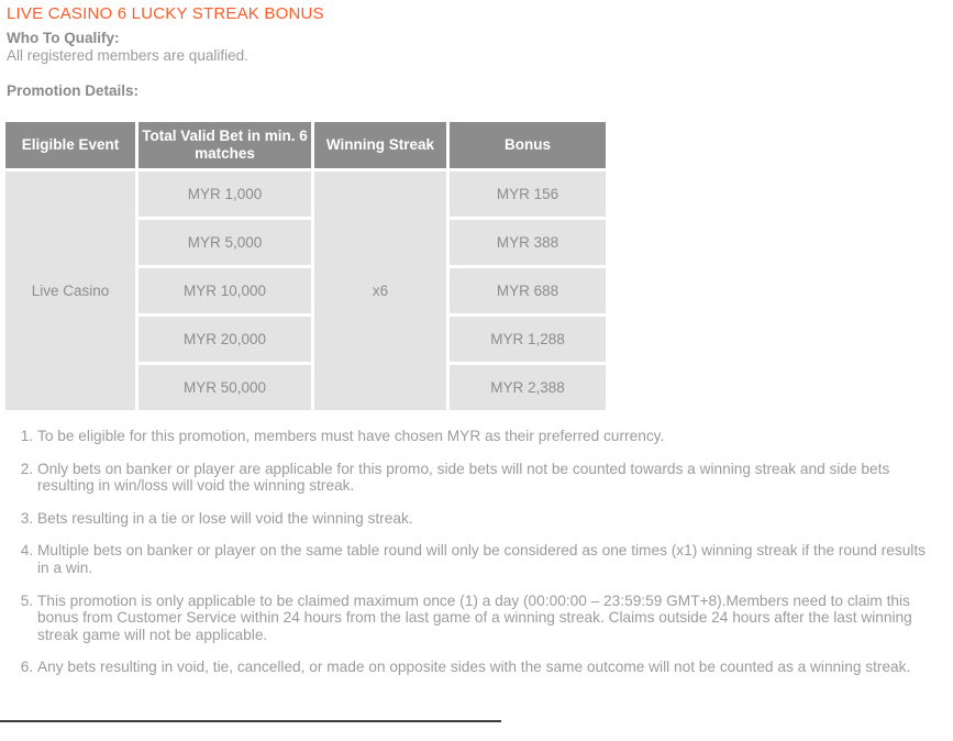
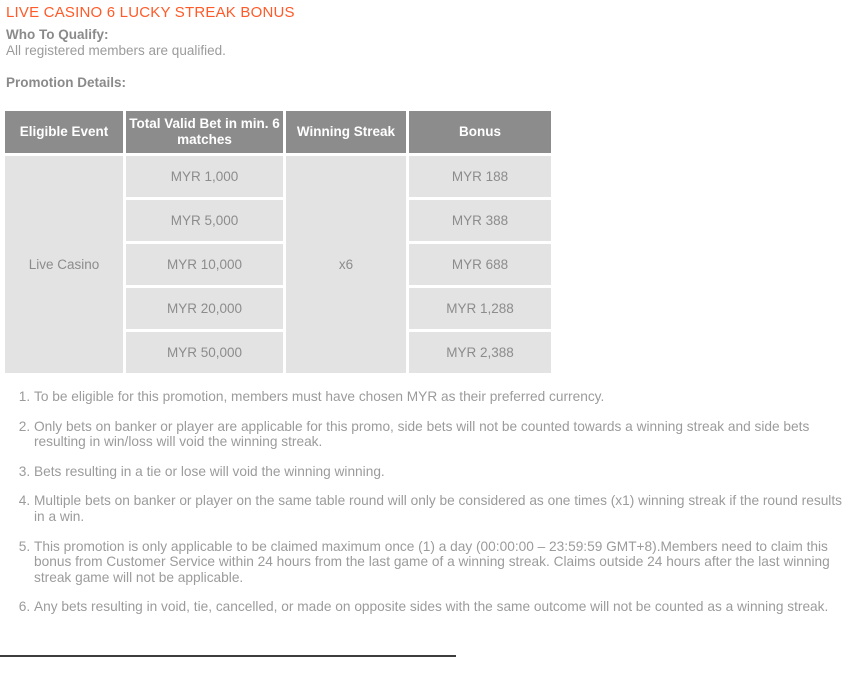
  LIVE CASINO 6 LUCKY STREAK BONUS
  Who To Qualify:
  All registered members are qualified.
  Promotion Details:
  Eligible Event	Total Valid Bet in min. 6 matches	Winning Streak	Bonus
- Live Casino	MYR 1,000	x6	MYR 156
+ Live Casino	MYR 1,000	x6	MYR 188
  MYR 5,000	MYR 388
  MYR 10,000	MYR 688
  MYR 20,000	MYR 1,288
  MYR 50,000	MYR 2,388
  To be eligible for this promotion, members must have chosen MYR as their preferred currency.
  Only bets on banker or player are applicable for this promo, side bets will not be counted towards a winning streak and side bets resulting in win/loss will void the winning streak.
- Bets resulting in a tie or lose will void the winning streak.
+ Bets resulting in a tie or lose will void the winning winning.
  Multiple bets on banker or player on the same table round will only be considered as one times (x1) winning streak if the round results in a win.
  This promotion is only applicable to be claimed maximum once (1) a day (00:00:00 – 23:59:59 GMT+8).Members need to claim this bonus from Customer Service within 24 hours from the last game of a winning streak. Claims outside 24 hours after the last winning streak game will not be applicable.
  Any bets resulting in void, tie, cancelled, or made on opposite sides with the same outcome will not be counted as a winning streak.
